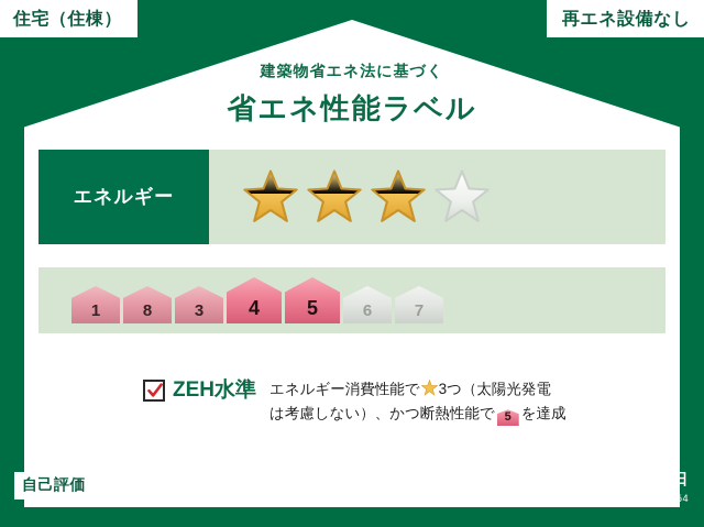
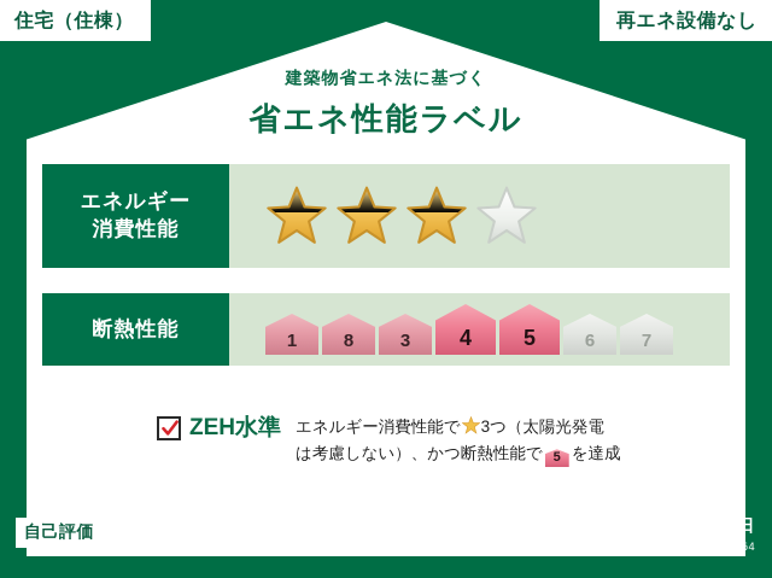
  住宅（住棟）
  再エネ設備なし
  建築物省エネ法に基づく
  省エネ性能ラベル
  エネルギー
+ 消費性能
+ 断熱性能
  1
  8
  3
  4
  5
  6
  7
  ZEH水準
  エネルギー消費性能で 3つ（太陽光発電
  は考慮しない）、かつ断熱性能で 5 を達成
  自己評価
  評価日 2024年9月2日
  52b66eb8-2f4d-4c64
